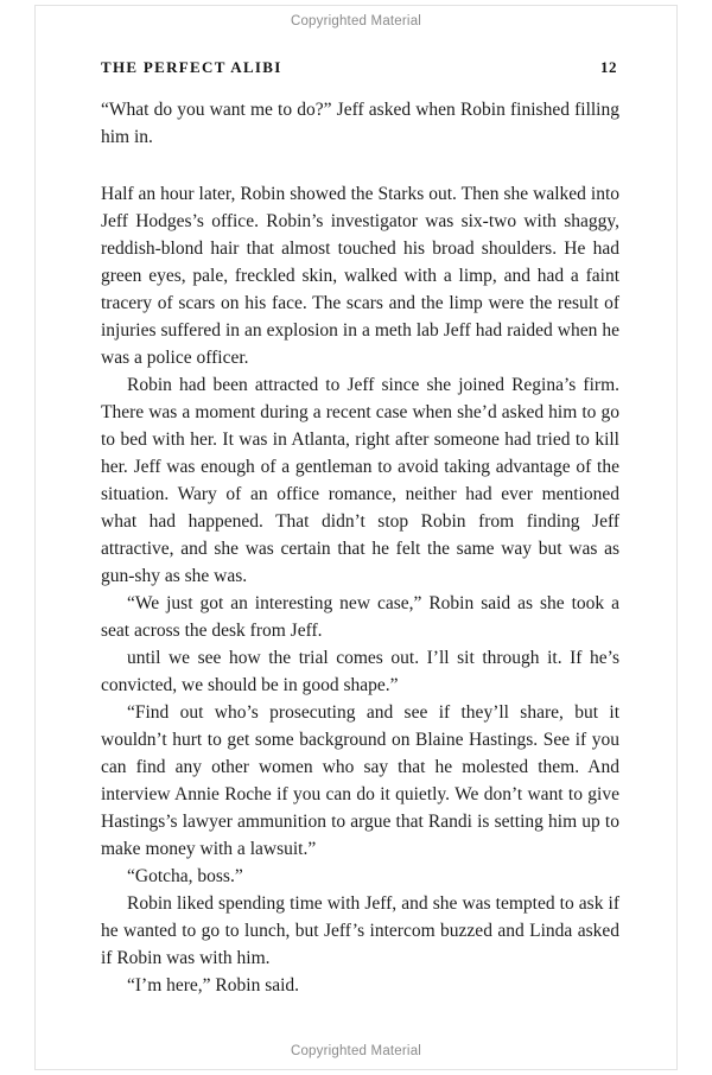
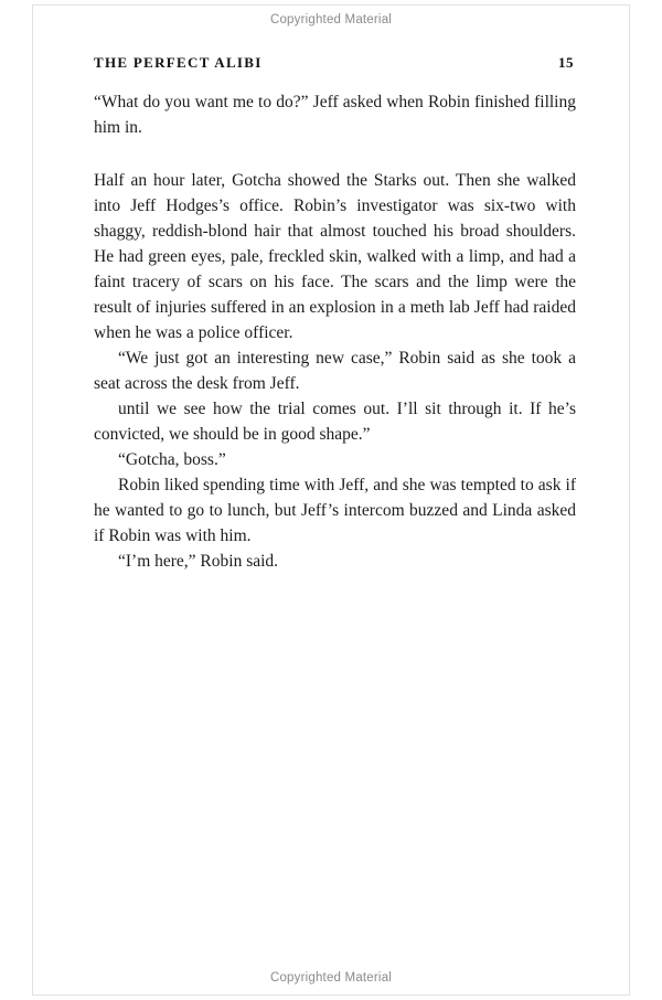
  Copyrighted Material
  THE PERFECT ALIBI
- 12
+ 15
  “What do you want me to do?” Jeff asked when Robin finished filling him in.
- Half an hour later, Robin showed the Starks out. Then she walked into Jeff Hodges’s office. Robin’s investigator was six-two with shaggy, reddish-blond hair that almost touched his broad shoulders. He had green eyes, pale, freckled skin, walked with a limp, and had a faint tracery of scars on his face. The scars and the limp were the result of injuries suffered in an explosion in a meth lab Jeff had raided when he was a police officer.
+ Half an hour later, Gotcha showed the Starks out. Then she walked into Jeff Hodges’s office. Robin’s investigator was six-two with shaggy, reddish-blond hair that almost touched his broad shoulders. He had green eyes, pale, freckled skin, walked with a limp, and had a faint tracery of scars on his face. The scars and the limp were the result of injuries suffered in an explosion in a meth lab Jeff had raided when he was a police officer.
- Robin had been attracted to Jeff since she joined Regina’s firm. There was a moment during a recent case when she’d asked him to go to bed with her. It was in Atlanta, right after someone had tried to kill her. Jeff was enough of a gentleman to avoid taking advantage of the situation. Wary of an office romance, neither had ever mentioned what had happened. That didn’t stop Robin from finding Jeff attractive, and she was certain that he felt the same way but was as gun-shy as she was.
  “We just got an interesting new case,” Robin said as she took a seat across the desk from Jeff.
  until we see how the trial comes out. I’ll sit through it. If he’s convicted, we should be in good shape.”
- “Find out who’s prosecuting and see if they’ll share, but it wouldn’t hurt to get some background on Blaine Hastings. See if you can find any other women who say that he molested them. And interview Annie Roche if you can do it quietly. We don’t want to give Hastings’s lawyer ammunition to argue that Randi is setting him up to make money with a lawsuit.”
  “Gotcha, boss.”
  Robin liked spending time with Jeff, and she was tempted to ask if he wanted to go to lunch, but Jeff’s intercom buzzed and Linda asked if Robin was with him.
  “I’m here,” Robin said.
  Copyrighted Material
